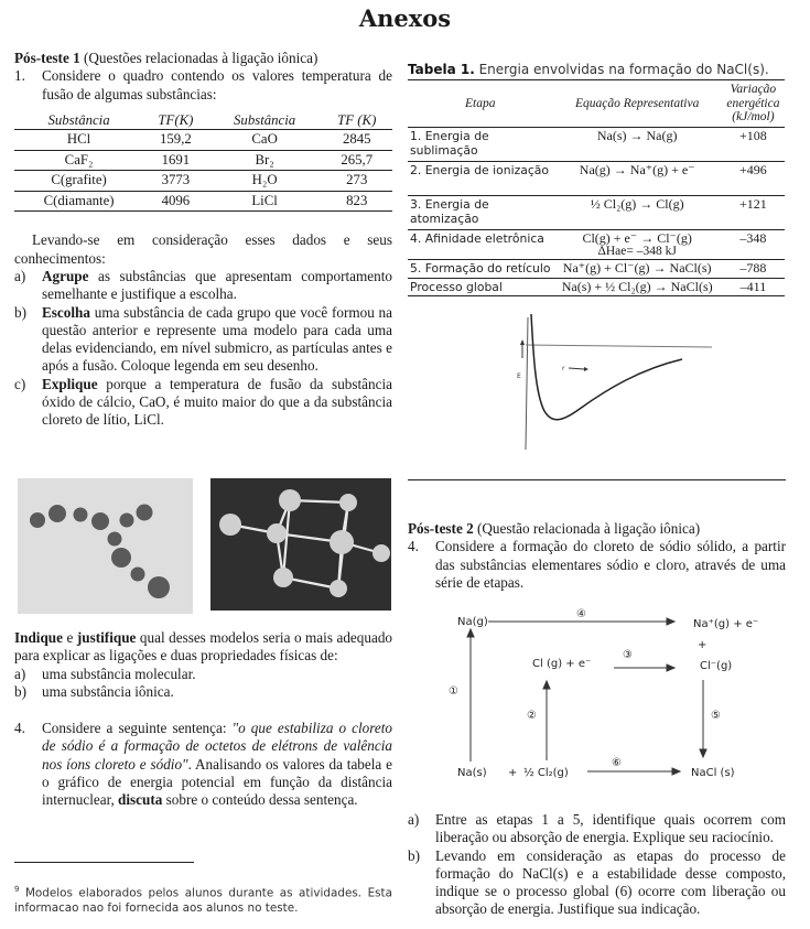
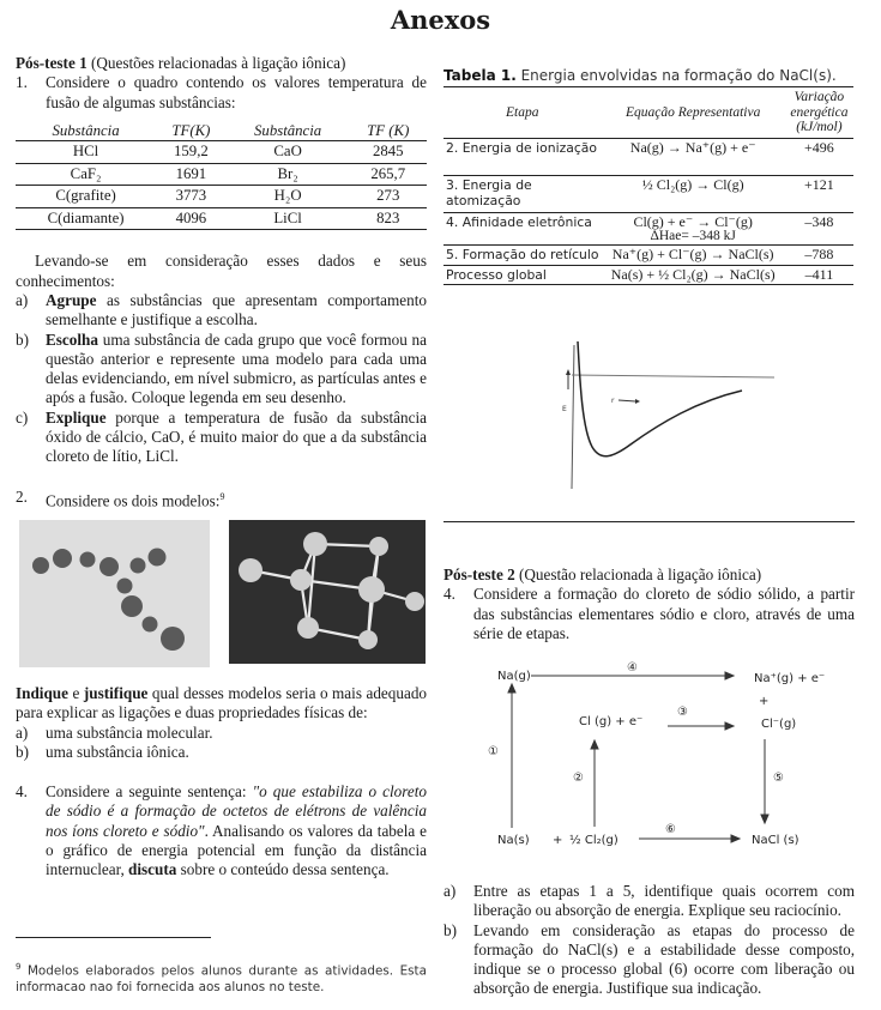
  Anexos
  Pós-teste 1 (Questões relacionadas à ligação iônica)
  1.
  Considere o quadro contendo os valores temperatura de fusão de algumas substâncias:
  Substância	TF(K)	Substância	TF (K)
  HCl	159,2	CaO	2845
  CaF₂	1691	Br₂	265,7
  C(grafite)	3773	H₂O	273
  C(diamante)	4096	LiCl	823
  Levando-se em consideração esses dados e seus conhecimentos:
  a)
  Agrupe as substâncias que apresentam comportamento semelhante e justifique a escolha.
  b)
  Escolha uma substância de cada grupo que você formou na questão anterior e represente uma modelo para cada uma delas evidenciando, em nível submicro, as partículas antes e após a fusão. Coloque legenda em seu desenho.
  c)
  Explique porque a temperatura de fusão da substância óxido de cálcio, CaO, é muito maior do que a da substância cloreto de lítio, LiCl.
+ 2.
+ Considere os dois modelos:9
  Indique e justifique qual desses modelos seria o mais adequado para explicar as ligações e duas propriedades físicas de:
  a)
  uma substância molecular.
  b)
  uma substância iônica.
  4.
  Considere a seguinte sentença: "o que estabiliza o cloreto de sódio é a formação de octetos de elétrons de valência nos íons cloreto e sódio". Analisando os valores da tabela e o gráfico de energia potencial em função da distância internuclear, discuta sobre o conteúdo dessa sentença.
  9 Modelos elaborados pelos alunos durante as atividades. Esta informacao nao foi fornecida aos alunos no teste.
  Tabela 1. Energia envolvidas na formação do NaCl(s).
  Etapa	Equação Representativa	Variação energética (kJ/mol)
- 1. Energia de sublimação	Na(s) → Na(g)	+108
  2. Energia de ionização	Na(g) → Na⁺(g) + e⁻	+496
  3. Energia de atomização	½ Cl₂(g) → Cl(g)	+121
  4. Afinidade eletrônica	Cl(g) + e⁻ → Cl⁻(g)ΔHae= –348 kJ	–348
  5. Formação do retículo	Na⁺(g) + Cl⁻(g) → NaCl(s)	–788
  Processo global	Na(s) + ½ Cl₂(g) → NaCl(s)	–411
  Pós-teste 2 (Questão relacionada à ligação iônica)
  4.
  Considere a formação do cloreto de sódio sólido, a partir das substâncias elementares sódio e cloro, através de uma série de etapas.
  Na(g)
  ④
  Na⁺(g) + e⁻
  +
  Cl (g) + e⁻
  ③
  Cl⁻(g)
  ①
  ②
  ⑤
  Na(s)
  +
  ½ Cl₂(g)
  ⑥
  NaCl (s)
  a)
  Entre as etapas 1 a 5, identifique quais ocorrem com liberação ou absorção de energia. Explique seu raciocínio.
  b)
  Levando em consideração as etapas do processo de formação do NaCl(s) e a estabilidade desse composto, indique se o processo global (6) ocorre com liberação ou absorção de energia. Justifique sua indicação.
